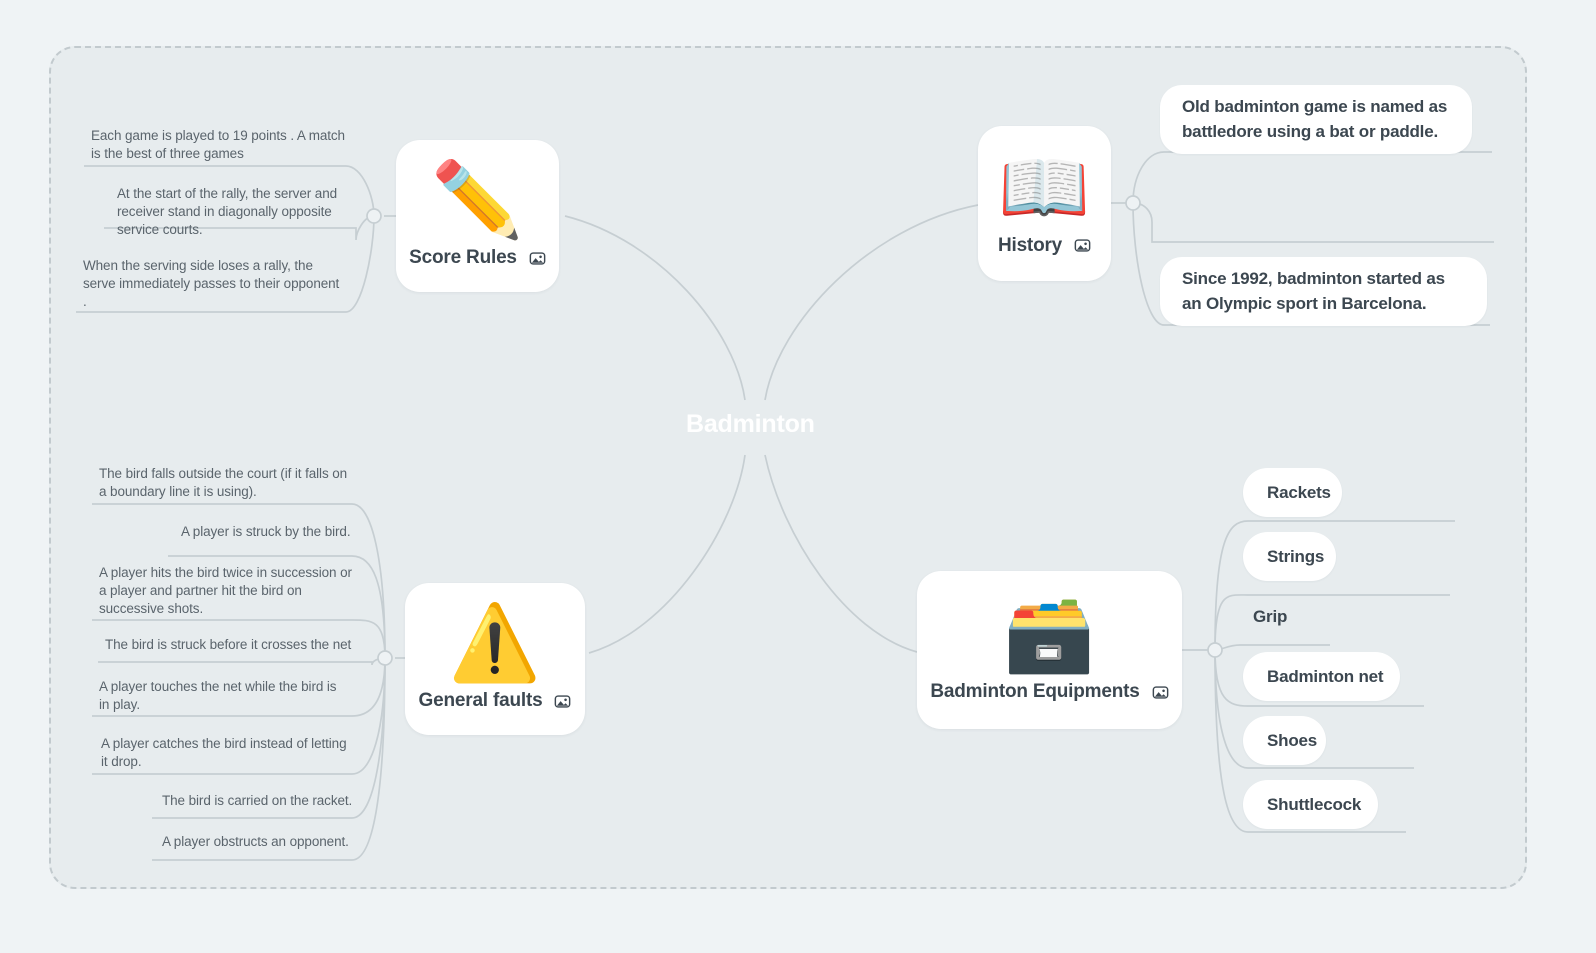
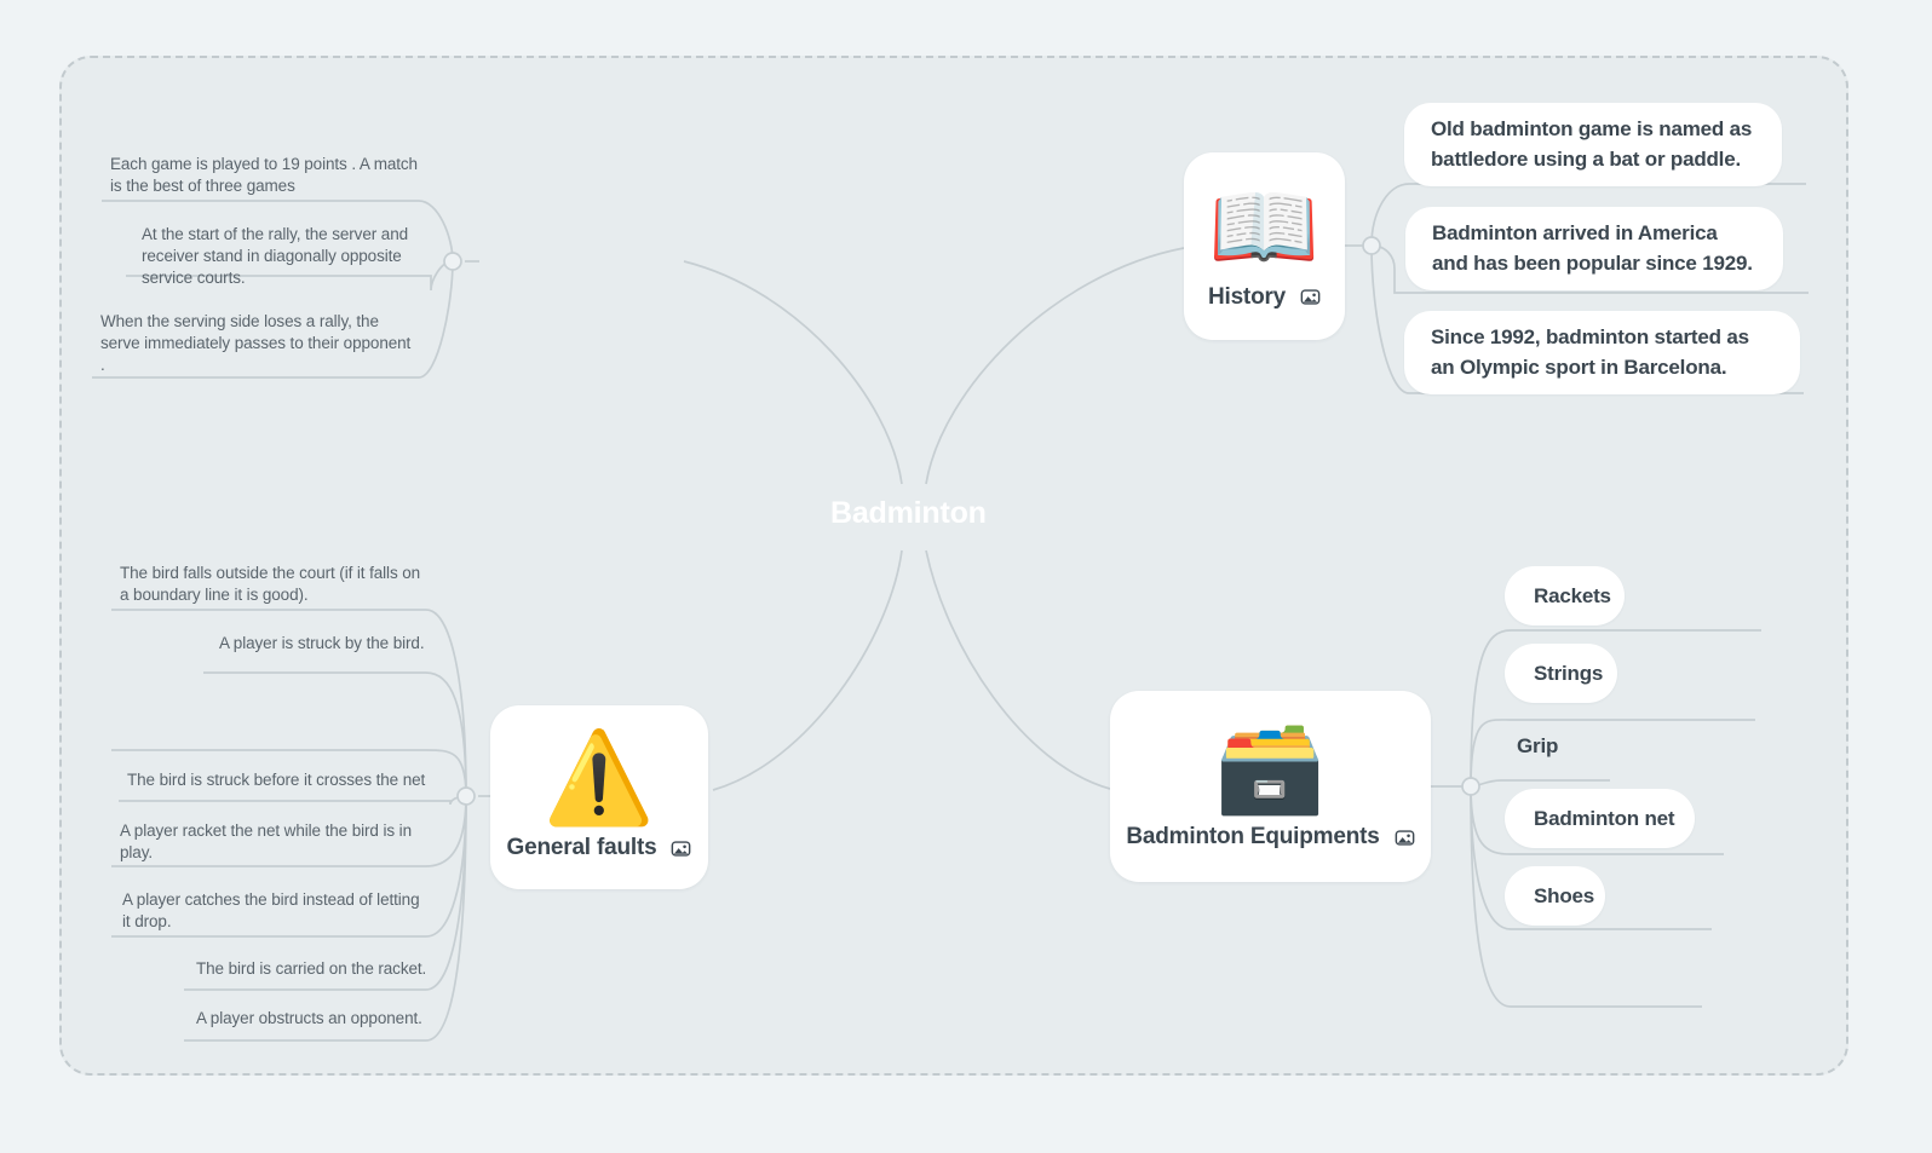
  Badminton
- ✏️
- Score Rules
  Each game is played to 19 points . A match is the best of three games
  At the start of the rally, the server and receiver stand in diagonally opposite service courts.
  When the serving side loses a rally, the serve immediately passes to their opponent .
  📖
  History
  Old badminton game is named as battledore using a bat or paddle.
+ Badminton arrived in America and has been popular since 1929.
  Since 1992, badminton started as an Olympic sport in Barcelona.
  ⚠️
  General faults
- The bird falls outside the court (if it falls on a boundary line it is using).
+ The bird falls outside the court (if it falls on a boundary line it is good).
  A player is struck by the bird.
- A player hits the bird twice in succession or a player and partner hit the bird on successive shots.
  The bird is struck before it crosses the net
- A player touches the net while the bird is in play.
+ A player racket the net while the bird is in play.
  A player catches the bird instead of letting it drop.
  The bird is carried on the racket.
  A player obstructs an opponent.
  🗃️
  Badminton Equipments
  Rackets
  Strings
  Grip
  Badminton net
  Shoes
- Shuttlecock
